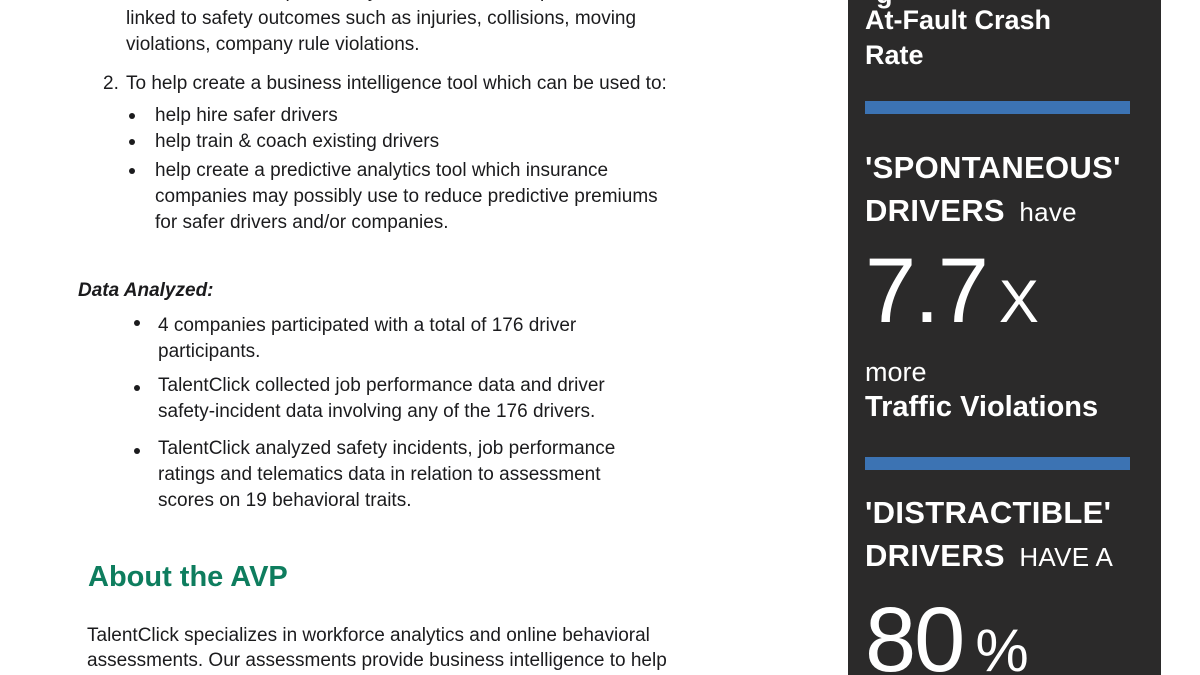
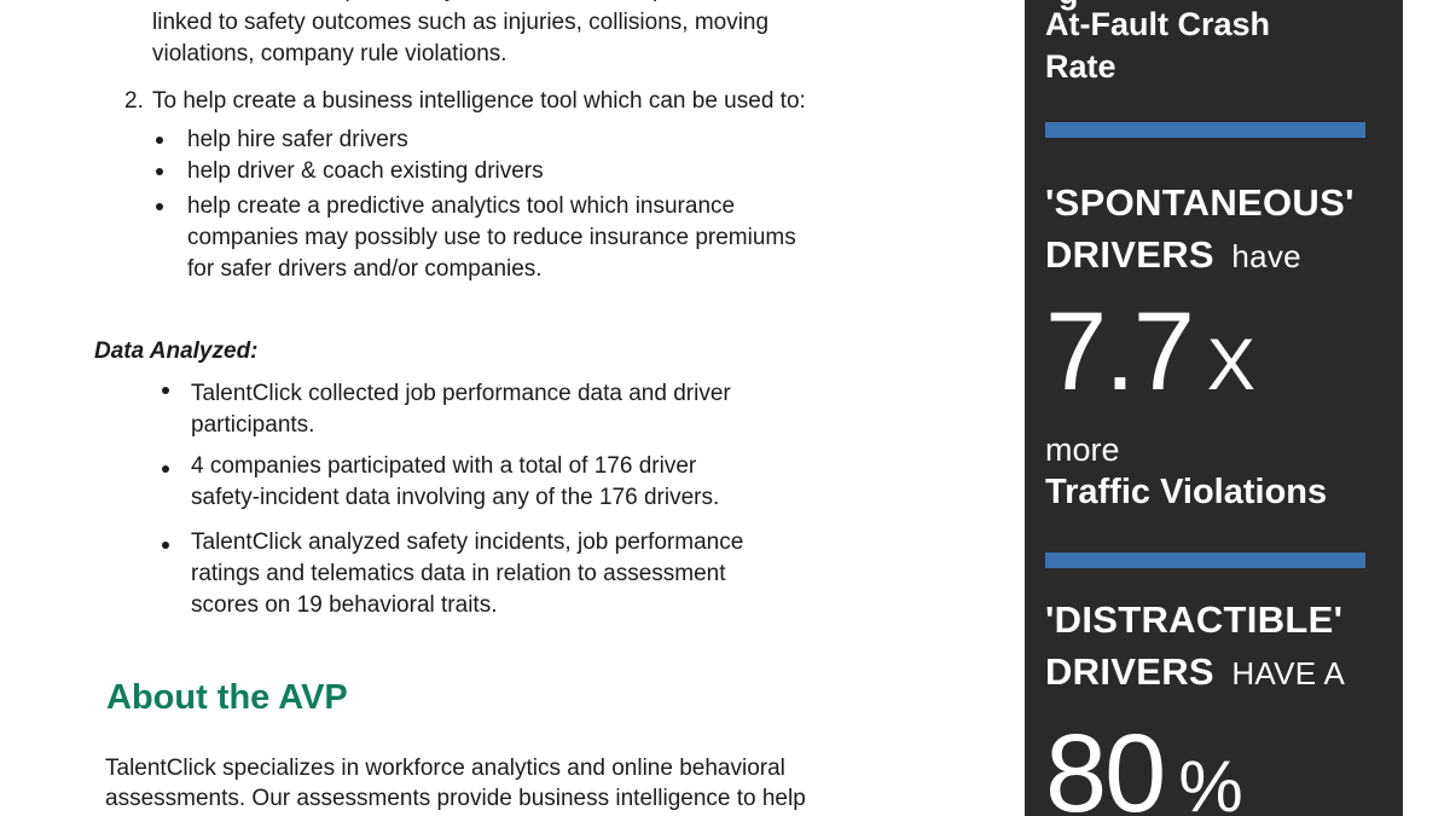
  linked to safety outcomes such as injuries, collisions, moving
  violations, company rule violations.
  2.
  To help create a business intelligence tool which can be used to:
  help hire safer drivers
- help train & coach existing drivers
+ help driver & coach existing drivers
  help create a predictive analytics tool which insurance
- companies may possibly use to reduce predictive premiums
+ companies may possibly use to reduce insurance premiums
  for safer drivers and/or companies.
  Data Analyzed:
- 4 companies participated with a total of 176 driver
+ TalentClick collected job performance data and driver
  participants.
- TalentClick collected job performance data and driver
+ 4 companies participated with a total of 176 driver
  safety-incident data involving any of the 176 drivers.
  TalentClick analyzed safety incidents, job performance
  ratings and telematics data in relation to assessment
  scores on 19 behavioral traits.
  About the AVP
  TalentClick specializes in workforce analytics and online behavioral
  assessments. Our assessments provide business intelligence to help
  At-Fault Crash
  Rate
  'SPONTANEOUS'
  DRIVERS have
  7.7 X
  more
  Traffic Violations
  'DISTRACTIBLE'
  DRIVERS HAVE A
  80 %
